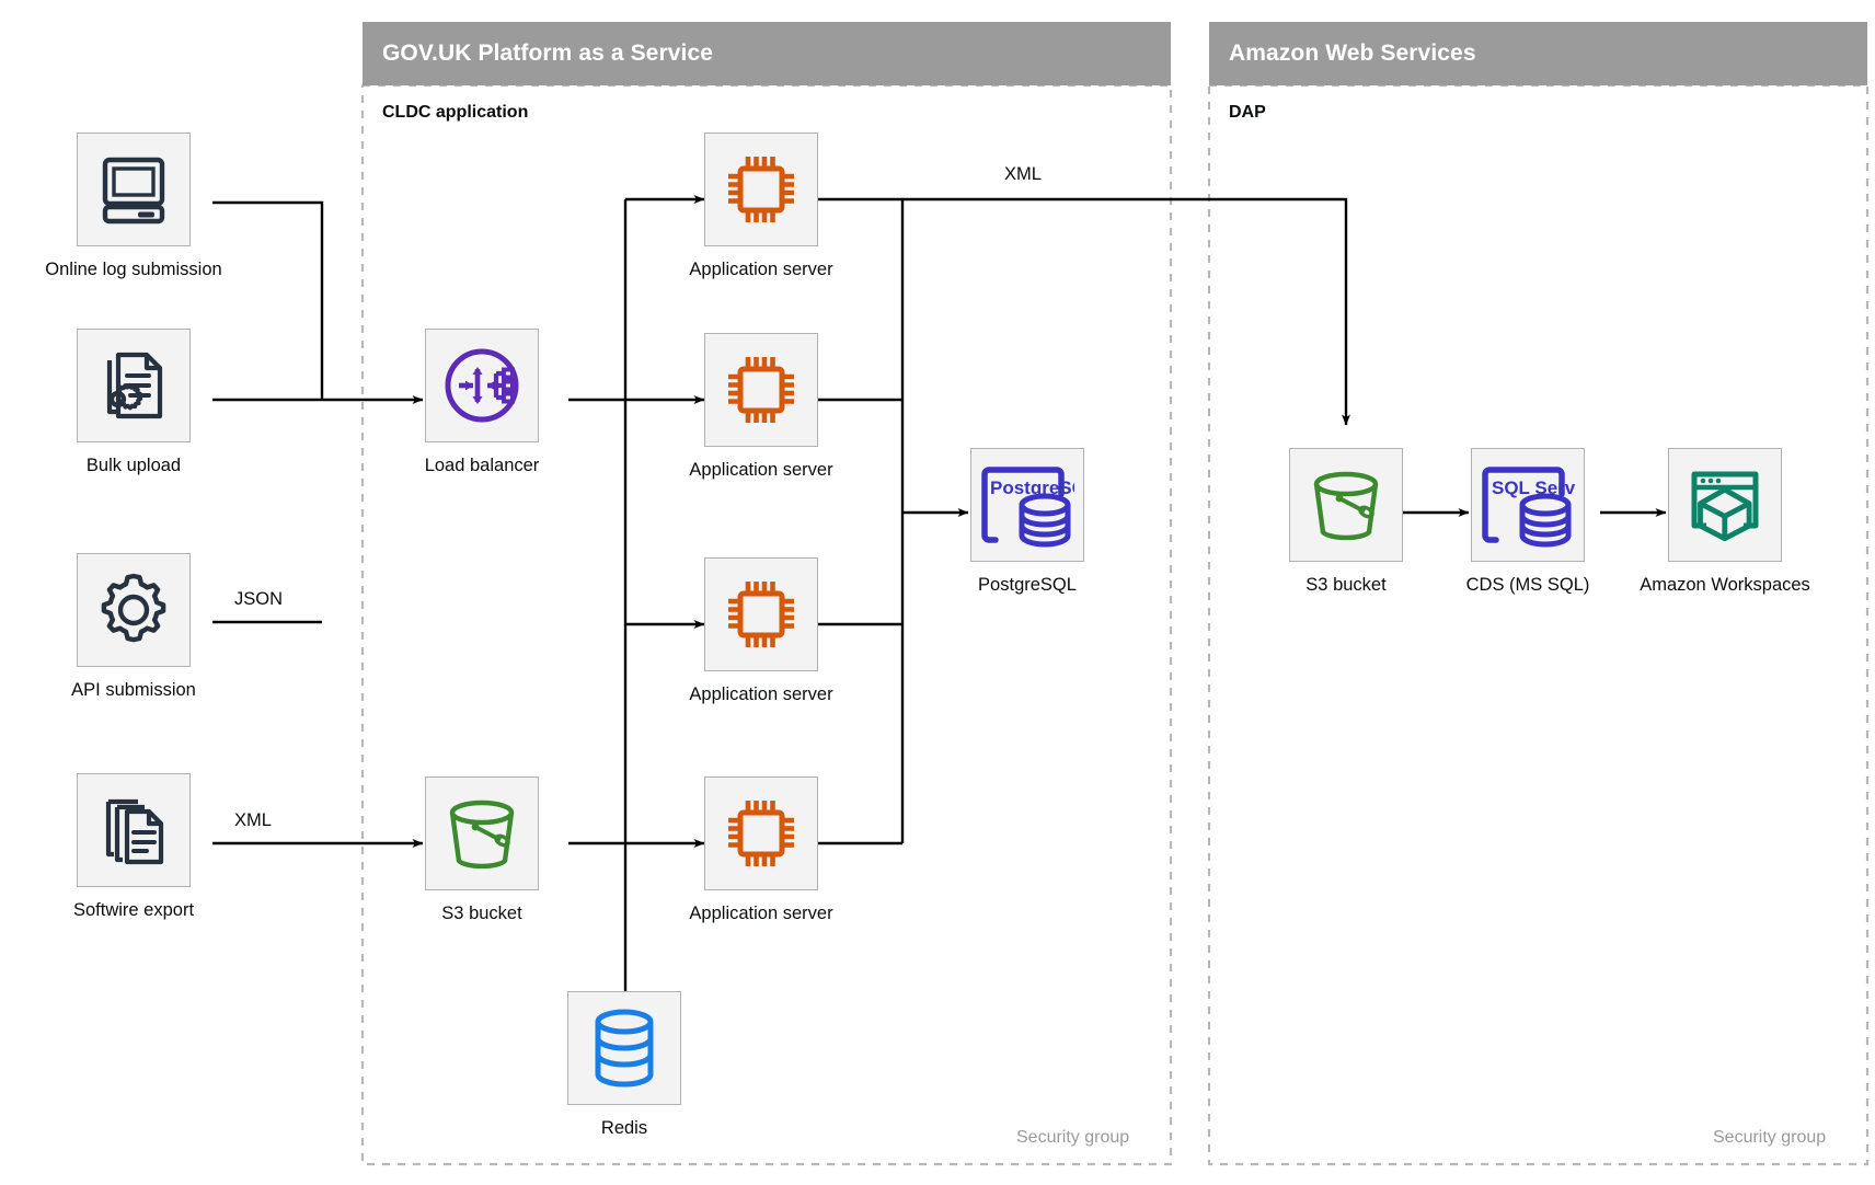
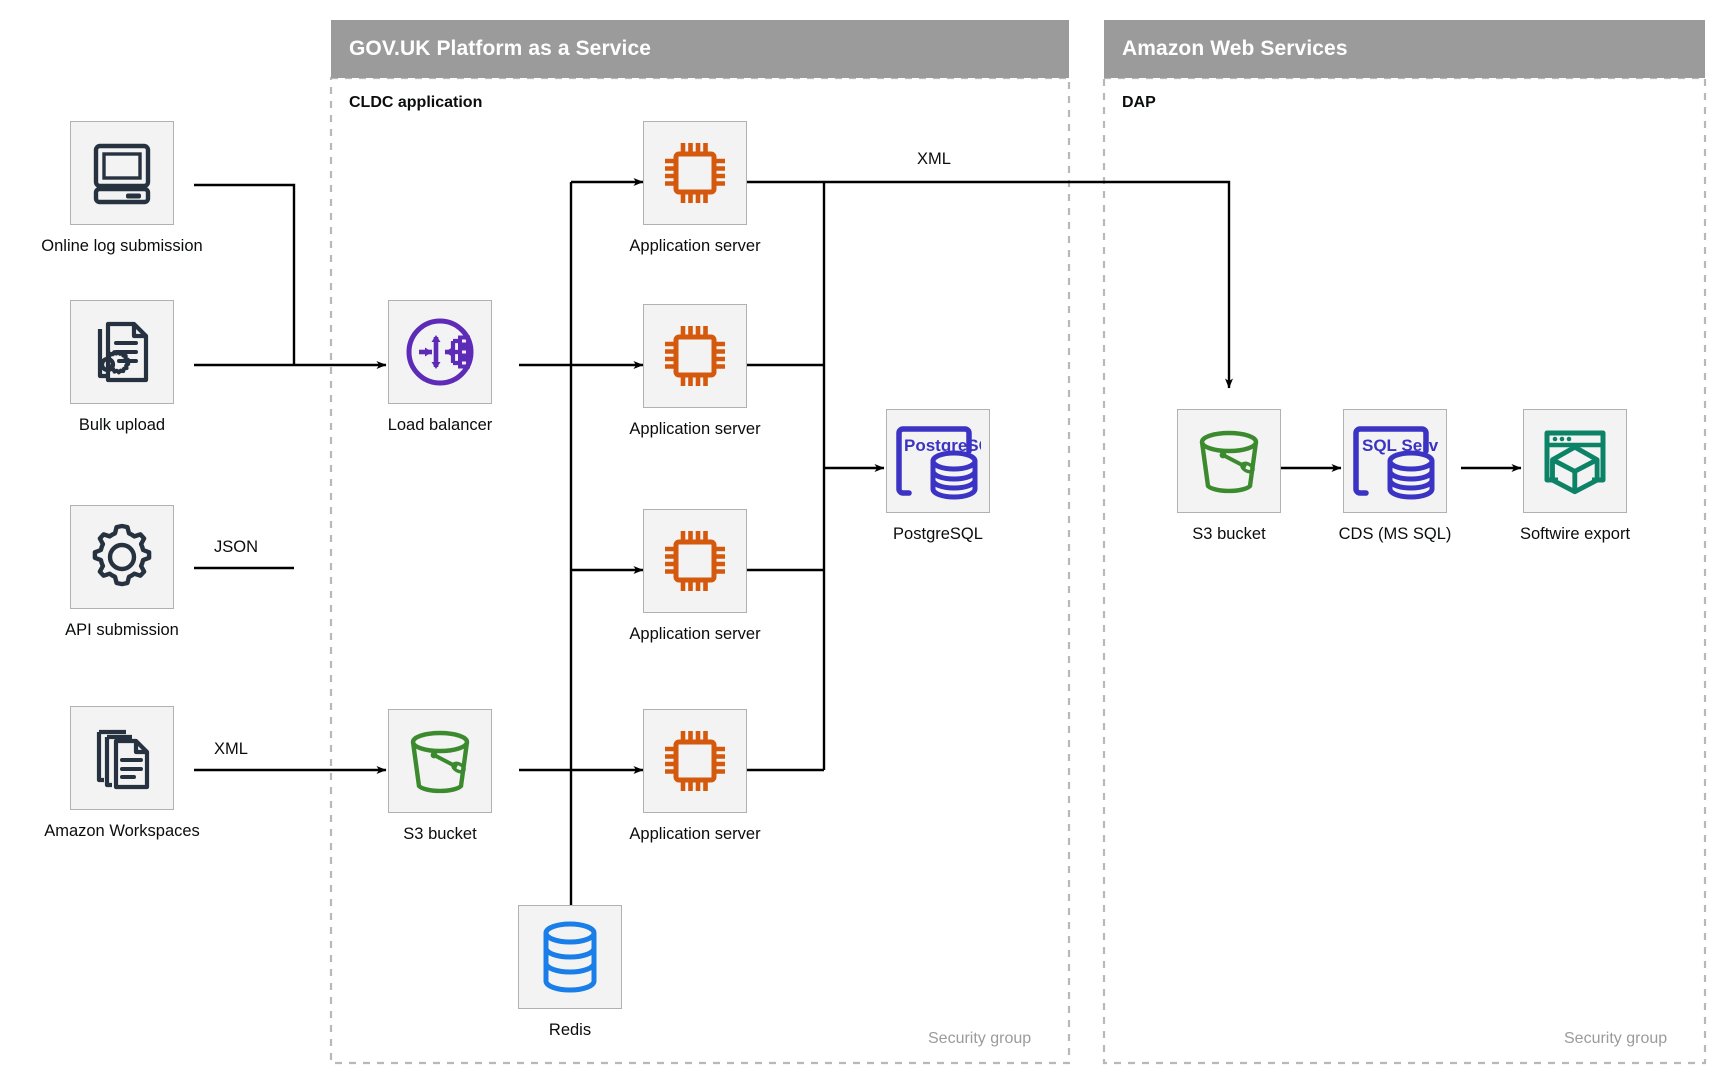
  GOV.UK Platform as a Service
  CLDC application
  Security group
  Amazon Web Services
  DAP
  Security group
  JSON
  XML
  XML
  Online log submission
  Bulk upload
  API submission
- Softwire export
+ Amazon Workspaces
  Load balancer
  Application server
  Application server
  Application server
  Application server
  PostgreS
  PostgreSQL
  S3 bucket
  Redis
  S3 bucket
  SQL Serv
  CDS (MS SQL)
- Amazon Workspaces
+ Softwire export
